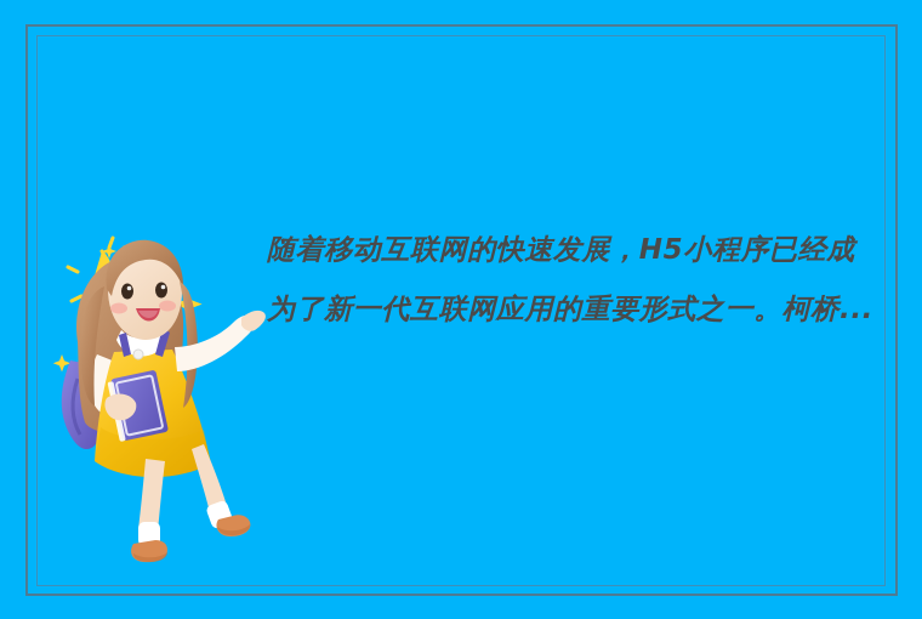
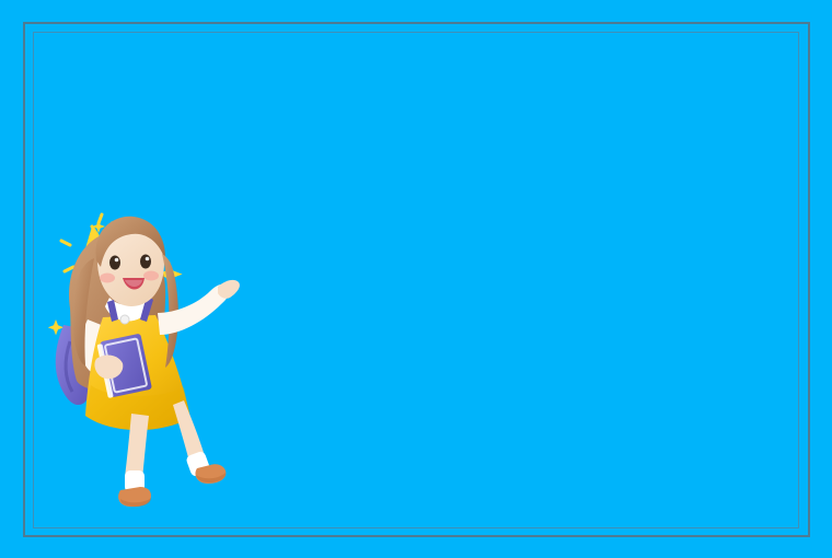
- 随着移动互联网的快速发展，H5小程序已经成为了新一代互联网应用的重要形式之一。柯桥...
